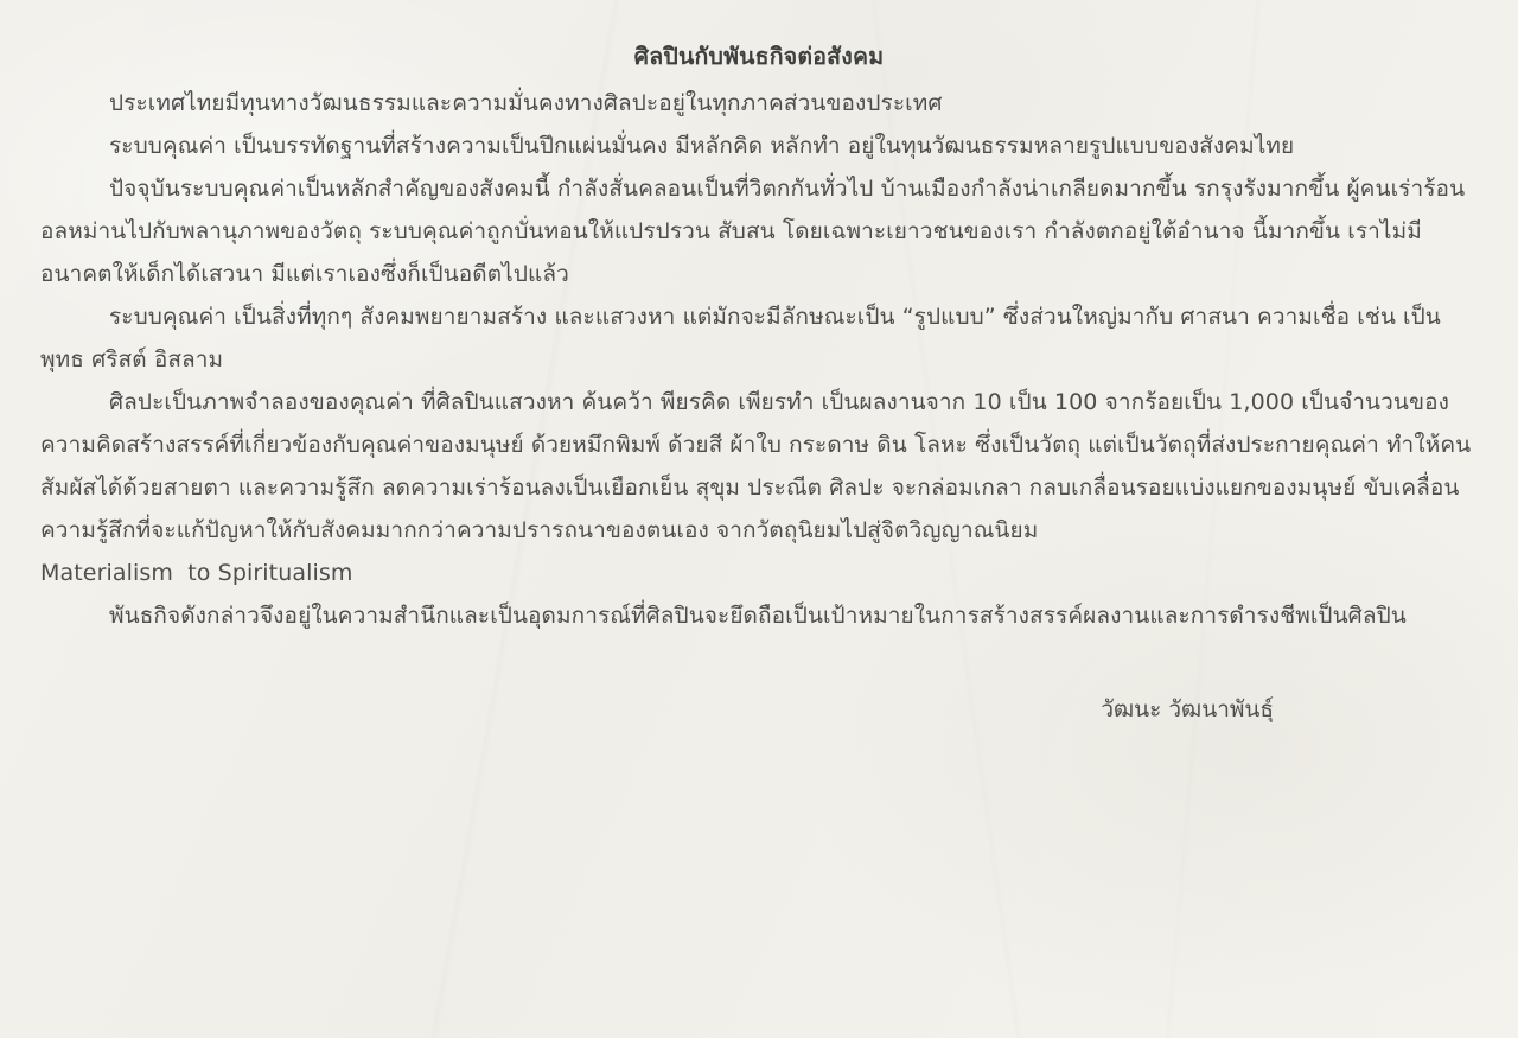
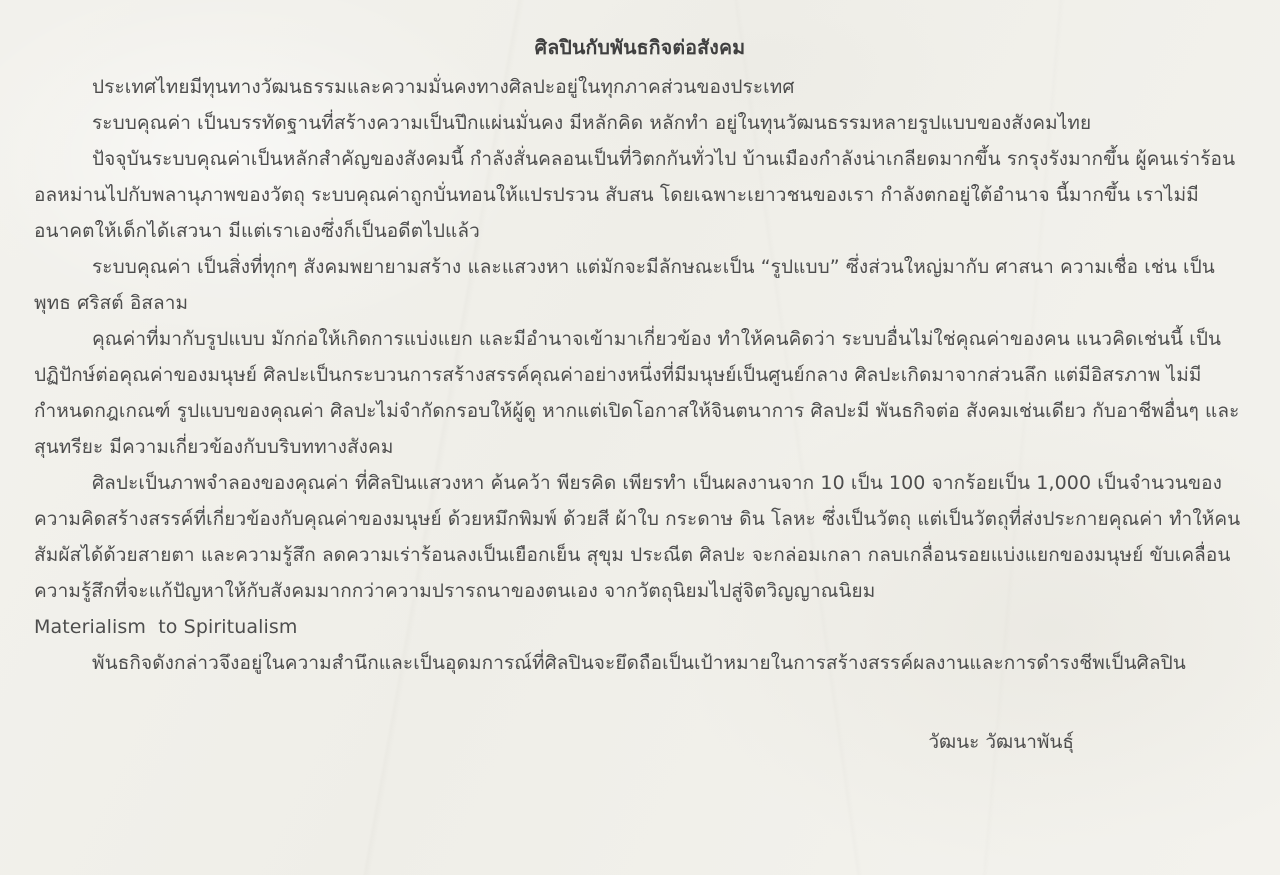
  ศิลปินกับพันธกิจต่อสังคม
  ประเทศไทยมีทุนทางวัฒนธรรมและความมั่นคงทางศิลปะอยู่ในทุกภาคส่วนของประเทศ
  ระบบคุณค่า เป็นบรรทัดฐานที่สร้างความเป็นปึกแผ่นมั่นคง มีหลักคิด หลักทำ อยู่ในทุนวัฒนธรรมหลายรูปแบบของสังคมไทย
  ปัจจุบันระบบคุณค่าเป็นหลักสำคัญของสังคมนี้ กำลังสั่นคลอนเป็นที่วิตกกันทั่วไป บ้านเมืองกำลังน่าเกลียดมากขึ้น รกรุงรังมากขึ้น ผู้คนเร่าร้อน อลหม่านไปกับพลานุภาพของวัตถุ ระบบคุณค่าถูกบั่นทอนให้แปรปรวน สับสน โดยเฉพาะเยาวชนของเรา กำลังตกอยู่ใต้อำนาจ นี้มากขึ้น เราไม่มีอนาคตให้เด็กได้เสวนา มีแต่เราเองซึ่งก็เป็นอดีตไปแล้ว
  ระบบคุณค่า เป็นสิ่งที่ทุกๆ สังคมพยายามสร้าง และแสวงหา แต่มักจะมีลักษณะเป็น “รูปแบบ” ซึ่งส่วนใหญ่มากับ ศาสนา ความเชื่อ เช่น เป็นพุทธ ศริสต์ อิสลาม
+ คุณค่าที่มากับรูปแบบ มักก่อให้เกิดการแบ่งแยก และมีอำนาจเข้ามาเกี่ยวข้อง ทำให้คนคิดว่า ระบบอื่นไม่ใช่คุณค่าของคน แนวคิดเช่นนี้ เป็นปฏิปักษ์ต่อคุณค่าของมนุษย์ ศิลปะเป็นกระบวนการสร้างสรรค์คุณค่าอย่างหนึ่งที่มีมนุษย์เป็นศูนย์กลาง ศิลปะเกิดมาจากส่วนลึก แต่มีอิสรภาพ ไม่มีกำหนดกฎเกณฑ์ รูปแบบของคุณค่า ศิลปะไม่จำกัดกรอบให้ผู้ดู หากแต่เปิดโอกาสให้จินตนาการ ศิลปะมี พันธกิจต่อ สังคมเช่นเดียว กับอาชีพอื่นๆ และสุนทรียะ มีความเกี่ยวข้องกับบริบททางสังคม
  ศิลปะเป็นภาพจำลองของคุณค่า ที่ศิลปินแสวงหา ค้นคว้า พียรคิด เพียรทำ เป็นผลงานจาก 10 เป็น 100 จากร้อยเป็น 1,000 เป็นจำนวนของความคิดสร้างสรรค์ที่เกี่ยวข้องกับคุณค่าของมนุษย์ ด้วยหมึกพิมพ์ ด้วยสี ผ้าใบ กระดาษ ดิน โลหะ ซึ่งเป็นวัตถุ แต่เป็นวัตถุที่ส่งประกายคุณค่า ทำให้คนสัมผัสได้ด้วยสายตา และความรู้สึก ลดความเร่าร้อนลงเป็นเยือกเย็น สุขุม ประณีต ศิลปะ จะกล่อมเกลา กลบเกลื่อนรอยแบ่งแยกของมนุษย์ ขับเคลื่อนความรู้สึกที่จะแก้ปัญหาให้กับสังคมมากกว่าความปรารถนาของตนเอง จากวัตถุนิยมไปสู่จิตวิญญาณนิยม
  Materialism to Spiritualism
  พันธกิจดังกล่าวจึงอยู่ในความสำนึกและเป็นอุดมการณ์ที่ศิลปินจะยึดถือเป็นเป้าหมายในการสร้างสรรค์ผลงานและการดำรงชีพเป็นศิลปิน
  วัฒนะ วัฒนาพันธุ์
